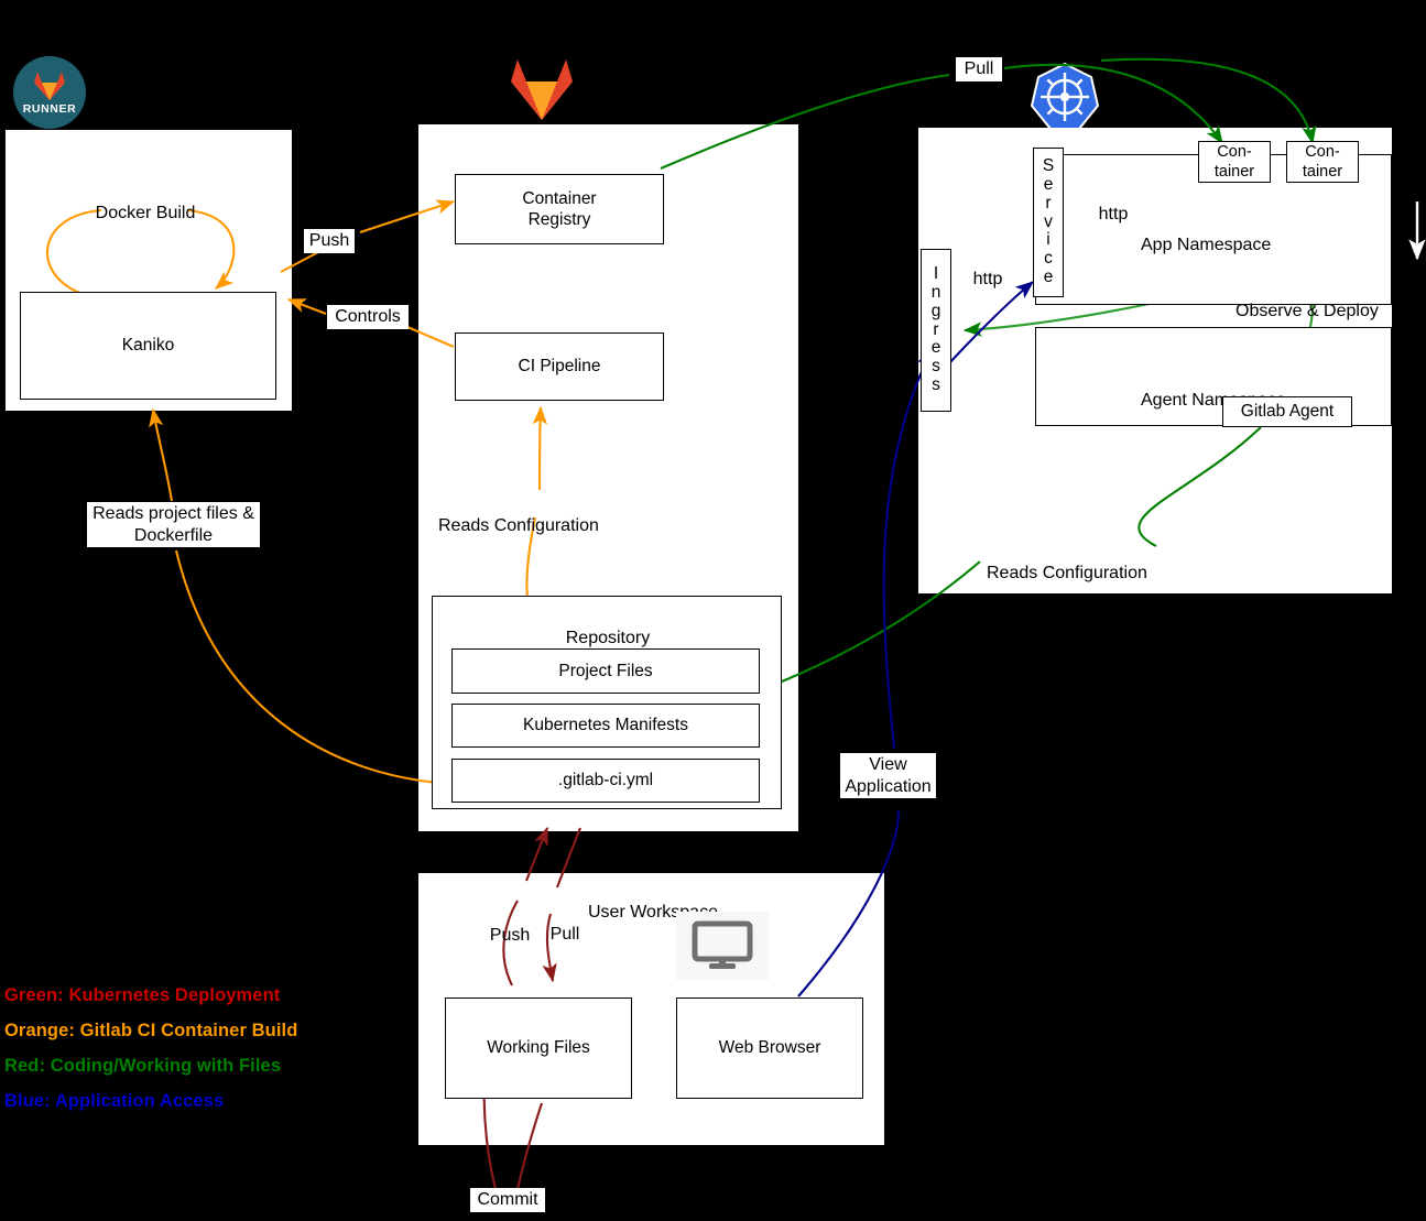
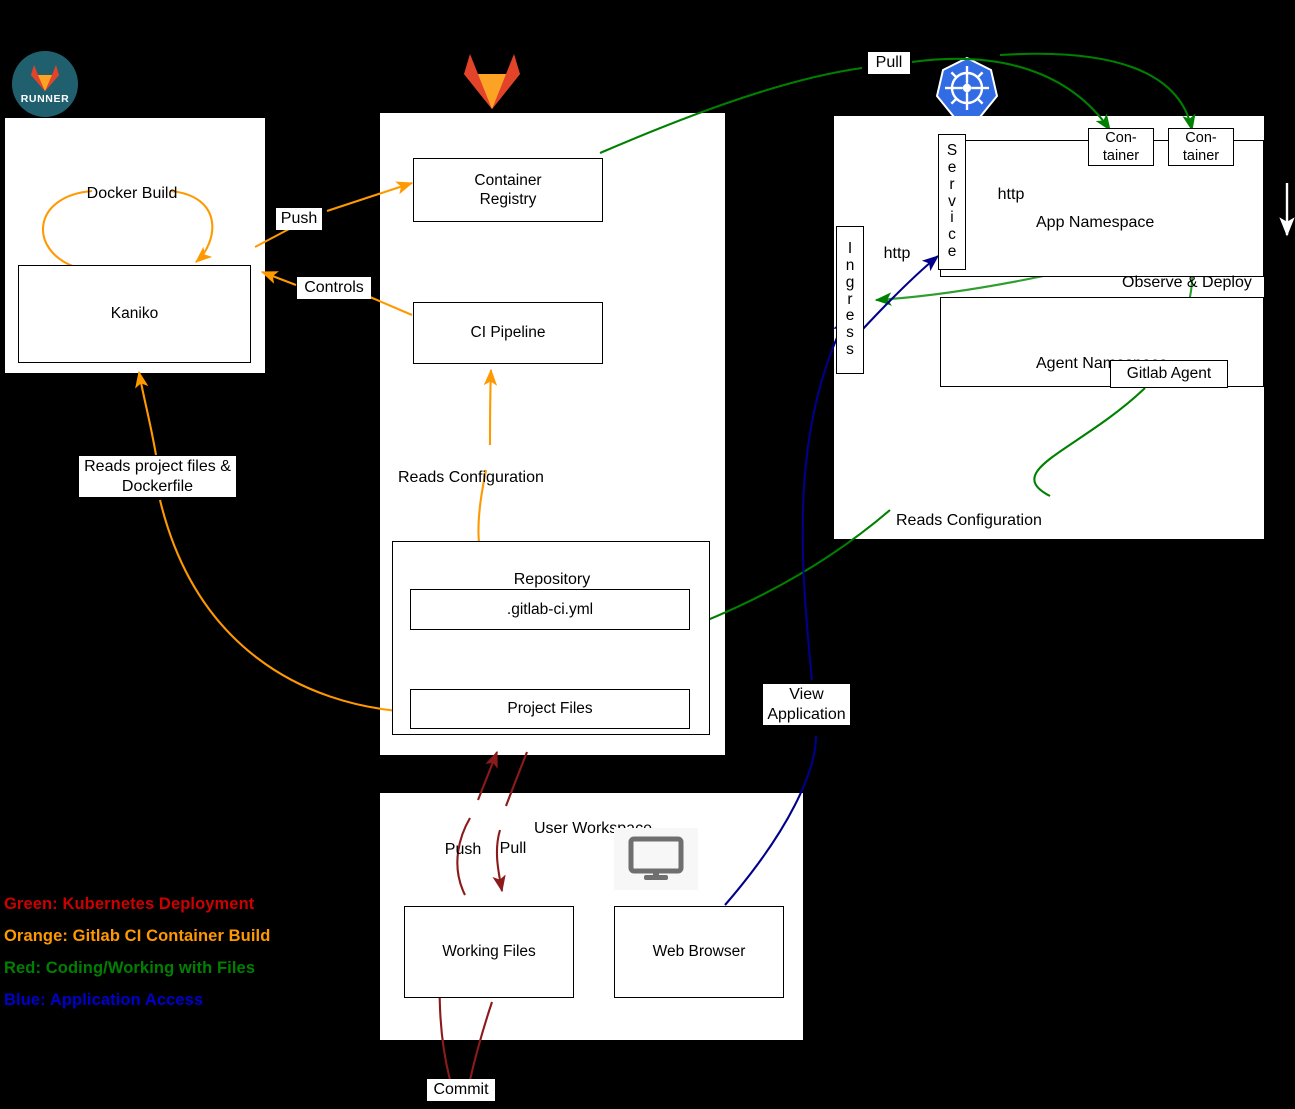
  RUNNER
  Kaniko
  Docker Build
  Container
  Registry
  CI Pipeline
  Reads Configuration
  Repository
- Project Files
+ .gitlab-ci.yml
- Kubernetes Manifests
- .gitlab-ci.yml
+ Project Files
  App Namespace
  S
  e
  r
  v
  i
  c
  e
  I
  n
  g
  r
  e
  s
  s
  Con-
  tainer
  Con-
  tainer
  http
  http
  Observe & Deploy
  Gitlab Agent
  Reads Configuration
  Push
  Pull
  Working Files
  Web Browser
  Push
  Controls
  Reads project files &
  Dockerfile
  Pull
  View
  Application
  Commit
  Green: Kubernetes Deployment
  Orange: Gitlab CI Container Build
  Red: Coding/Working with Files
  Blue: Application Access
